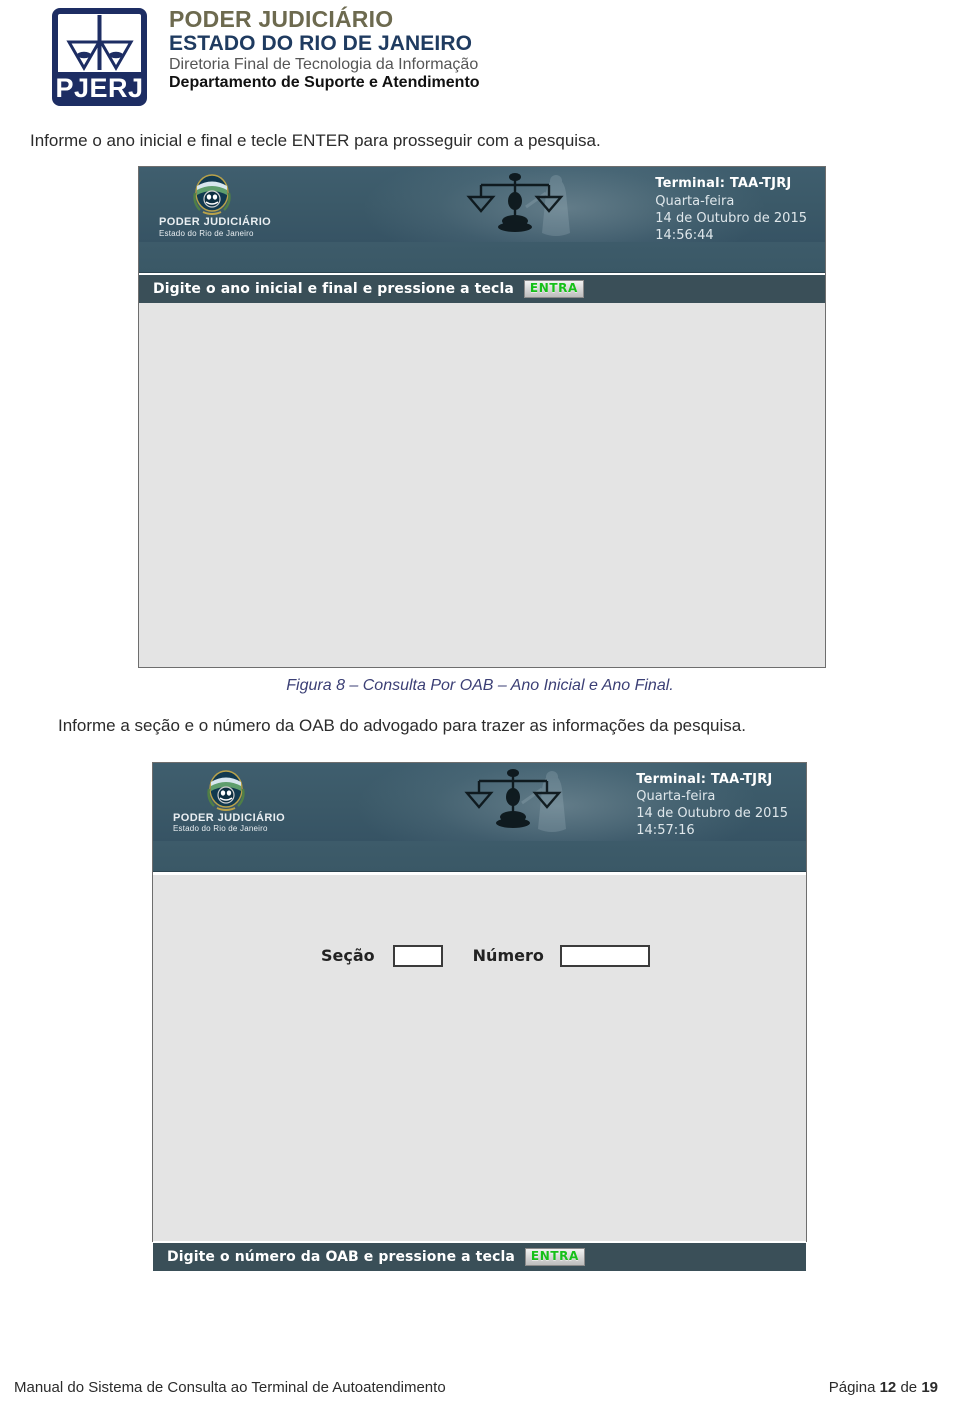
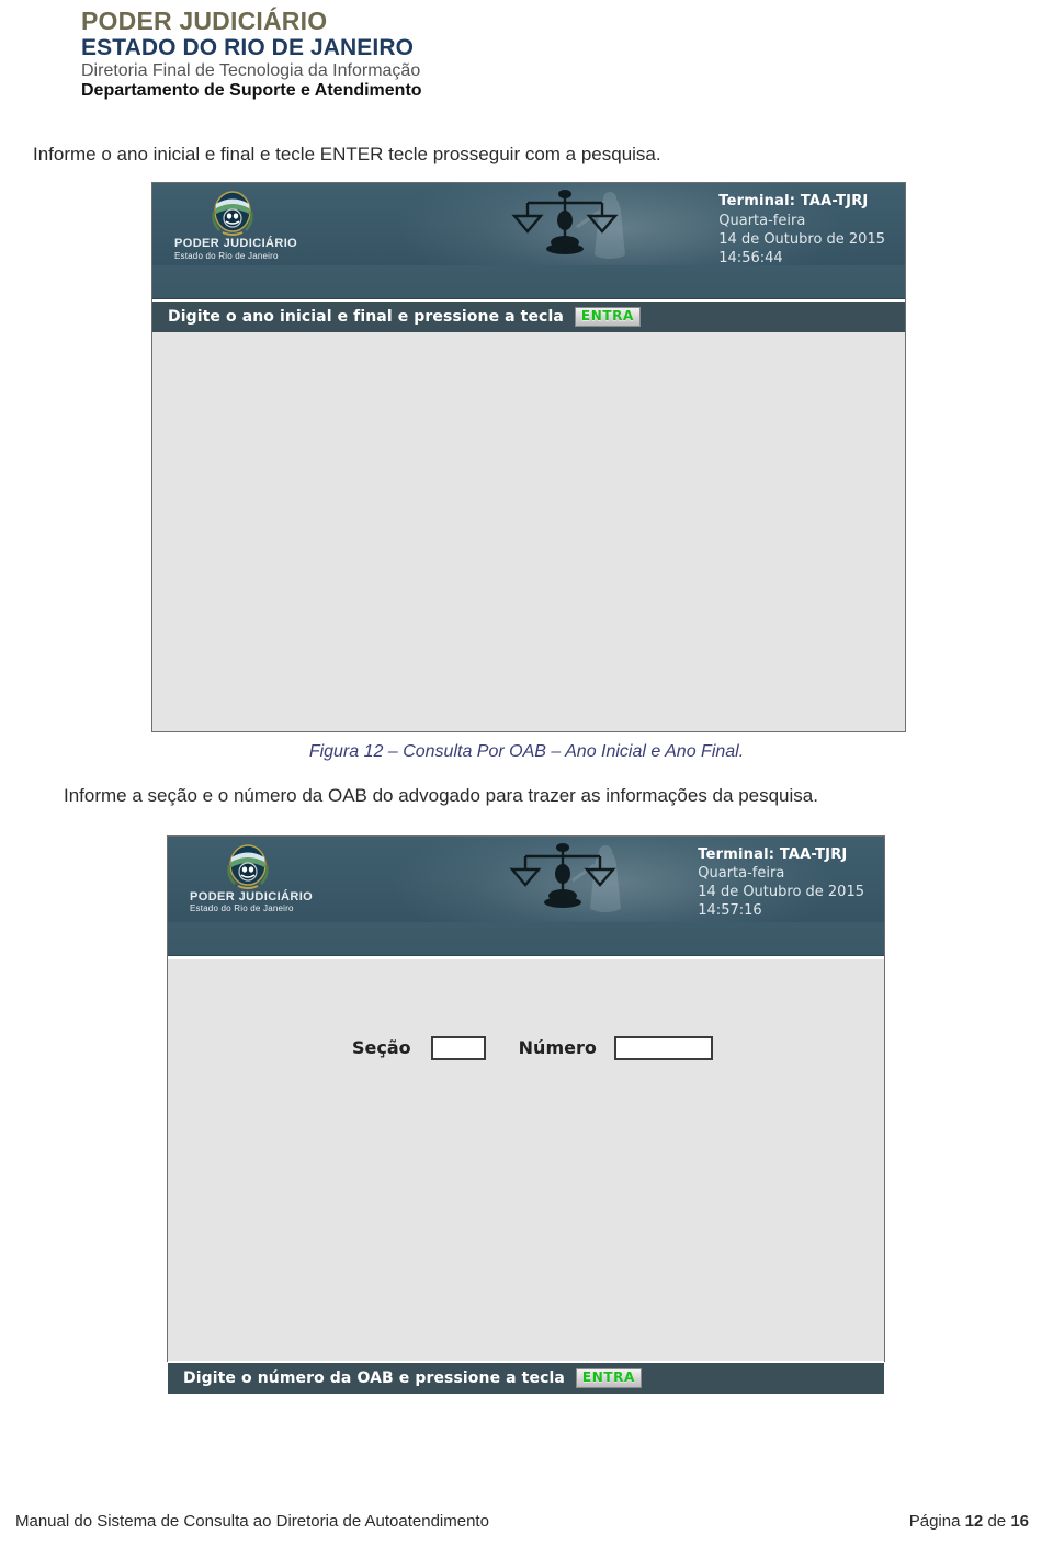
- PJERJ
  PODER JUDICIÁRIO
  ESTADO DO RIO DE JANEIRO
  Diretoria Final de Tecnologia da Informação
  Departamento de Suporte e Atendimento
- Informe o ano inicial e final e tecle ENTER para prosseguir com a pesquisa.
+ Informe o ano inicial e final e tecle ENTER tecle prosseguir com a pesquisa.
  PODER JUDICIÁRIO
  Estado do Rio de Janeiro
  Terminal: TAA-TJRJ
  Quarta-feira
  14 de Outubro de 2015
  14:56:44
  Digite o ano inicial e final e pressione a tecla
  ENTRA
- Figura 8 – Consulta Por OAB – Ano Inicial e Ano Final.
+ Figura 12 – Consulta Por OAB – Ano Inicial e Ano Final.
  Informe a seção e o número da OAB do advogado para trazer as informações da pesquisa.
  PODER JUDICIÁRIO
  Estado do Rio de Janeiro
  Terminal: TAA-TJRJ
  Quarta-feira
  14 de Outubro de 2015
  14:57:16
  Seção
  Número
  Digite o número da OAB e pressione a tecla
  ENTRA
- Manual do Sistema de Consulta ao Terminal de Autoatendimento
+ Manual do Sistema de Consulta ao Diretoria de Autoatendimento
- Página 12 de 19
+ Página 12 de 16
